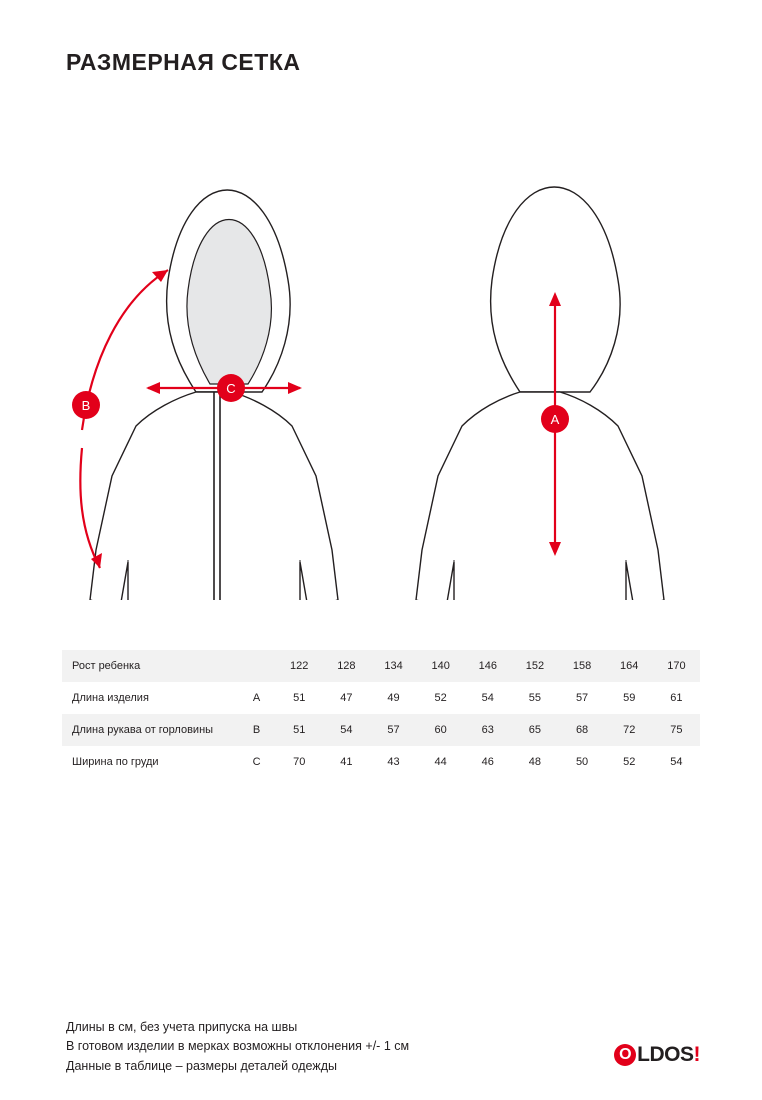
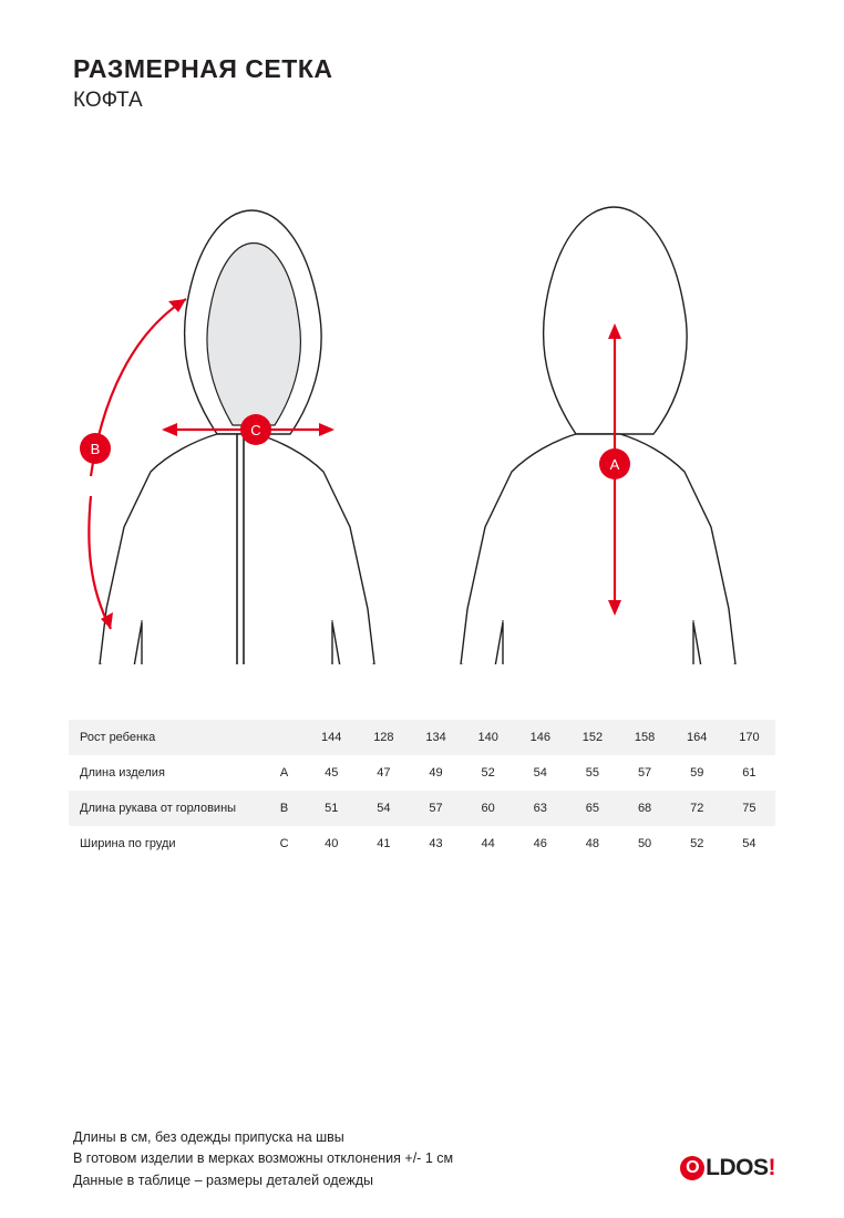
  РАЗМЕРНАЯ СЕТКА
+ КОФТА
  B
  C
  A
- Рост ребенка		122	128	134	140	146	152	158	164	170
+ Рост ребенка		144	128	134	140	146	152	158	164	170
- Длина изделия	A	51	47	49	52	54	55	57	59	61
+ Длина изделия	A	45	47	49	52	54	55	57	59	61
  Длина рукава от горловины	B	51	54	57	60	63	65	68	72	75
- Ширина по груди	C	70	41	43	44	46	48	50	52	54
+ Ширина по груди	C	40	41	43	44	46	48	50	52	54
- Длины в см, без учета припуска на швы
+ Длины в см, без одежды припуска на швы
  В готовом изделии в мерках возможны отклонения +/- 1 см
  Данные в таблице – размеры деталей одежды
  O
  LDOS
  !
